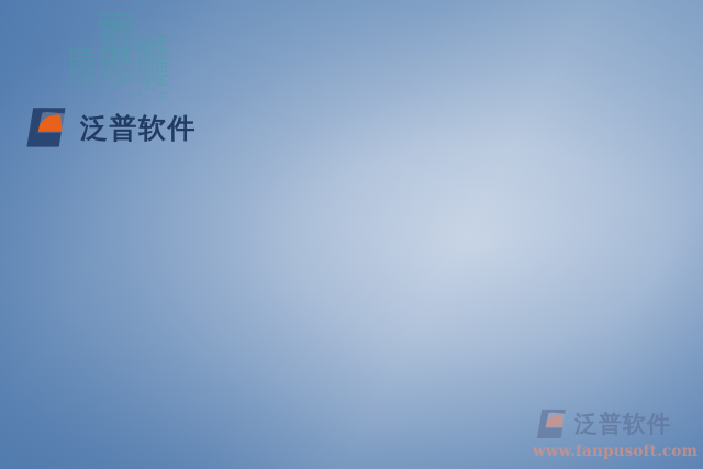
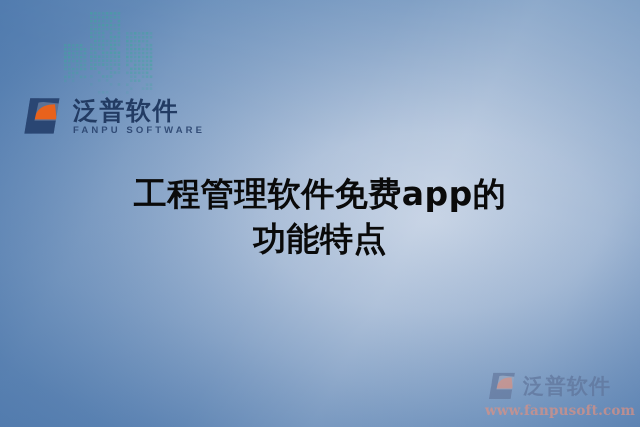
  泛普软件
+ FANPU SOFTWARE
+ 工程管理软件免费app的
+ 功能特点
  泛普软件
  www.fanpusoft.com
